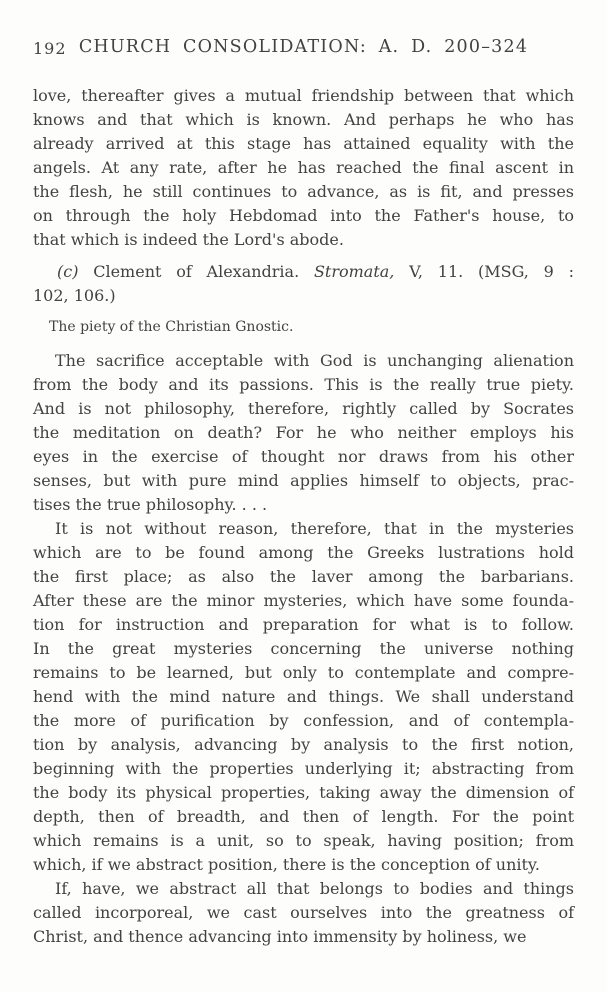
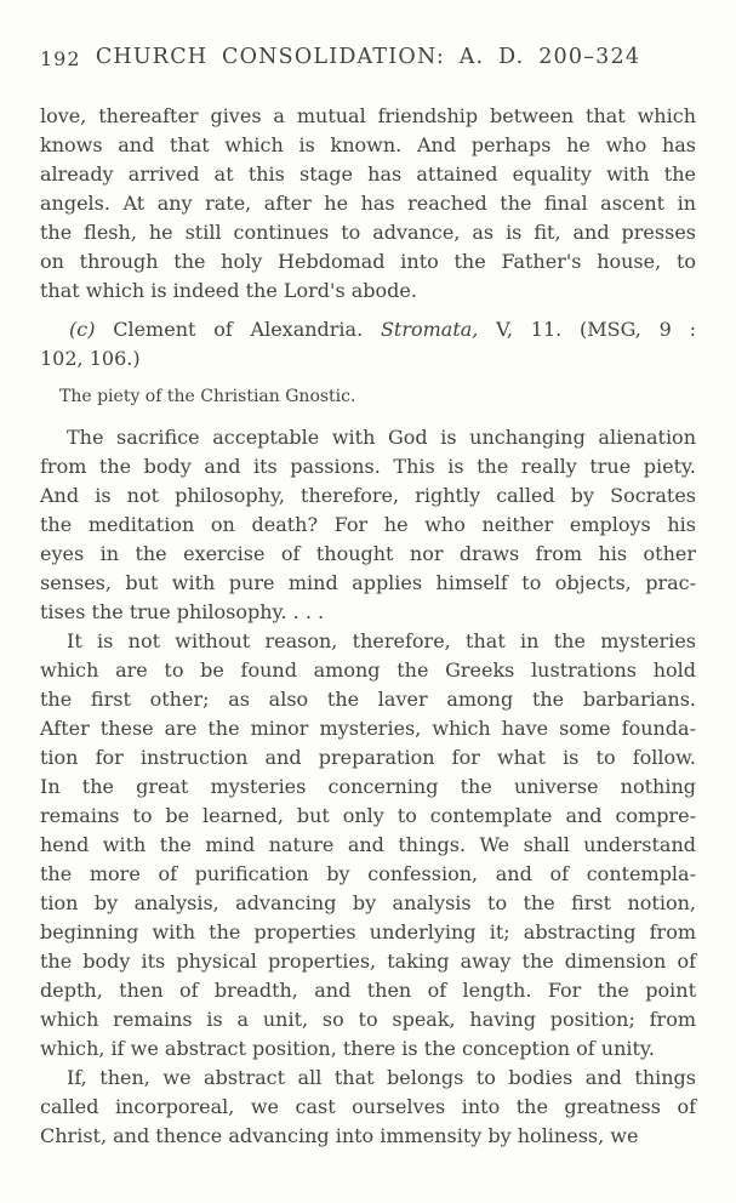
  192
  CHURCH CONSOLIDATION: A. D. 200–324
  love, thereafter gives a mutual friendship between that which
  knows and that which is known. And perhaps he who has
  already arrived at this stage has attained equality with the
  angels. At any rate, after he has reached the final ascent in
  the flesh, he still continues to advance, as is fit, and presses
  on through the holy Hebdomad into the Father's house, to
  that which is indeed the Lord's abode.
  (c) Clement of Alexandria. Stromata, V, 11. (MSG, 9 :
  102, 106.)
  The piety of the Christian Gnostic.
  The sacrifice acceptable with God is unchanging alienation
  from the body and its passions. This is the really true piety.
  And is not philosophy, therefore, rightly called by Socrates
  the meditation on death? For he who neither employs his
  eyes in the exercise of thought nor draws from his other
  senses, but with pure mind applies himself to objects, prac-
  tises the true philosophy. . . .
  It is not without reason, therefore, that in the mysteries
  which are to be found among the Greeks lustrations hold
- the first place; as also the laver among the barbarians.
+ the first other; as also the laver among the barbarians.
  After these are the minor mysteries, which have some founda-
  tion for instruction and preparation for what is to follow.
  In the great mysteries concerning the universe nothing
  remains to be learned, but only to contemplate and compre-
  hend with the mind nature and things. We shall understand
  the more of purification by confession, and of contempla-
  tion by analysis, advancing by analysis to the first notion,
  beginning with the properties underlying it; abstracting from
  the body its physical properties, taking away the dimension of
  depth, then of breadth, and then of length. For the point
  which remains is a unit, so to speak, having position; from
  which, if we abstract position, there is the conception of unity.
- If, have, we abstract all that belongs to bodies and things
+ If, then, we abstract all that belongs to bodies and things
  called incorporeal, we cast ourselves into the greatness of
  Christ, and thence advancing into immensity by holiness, we
